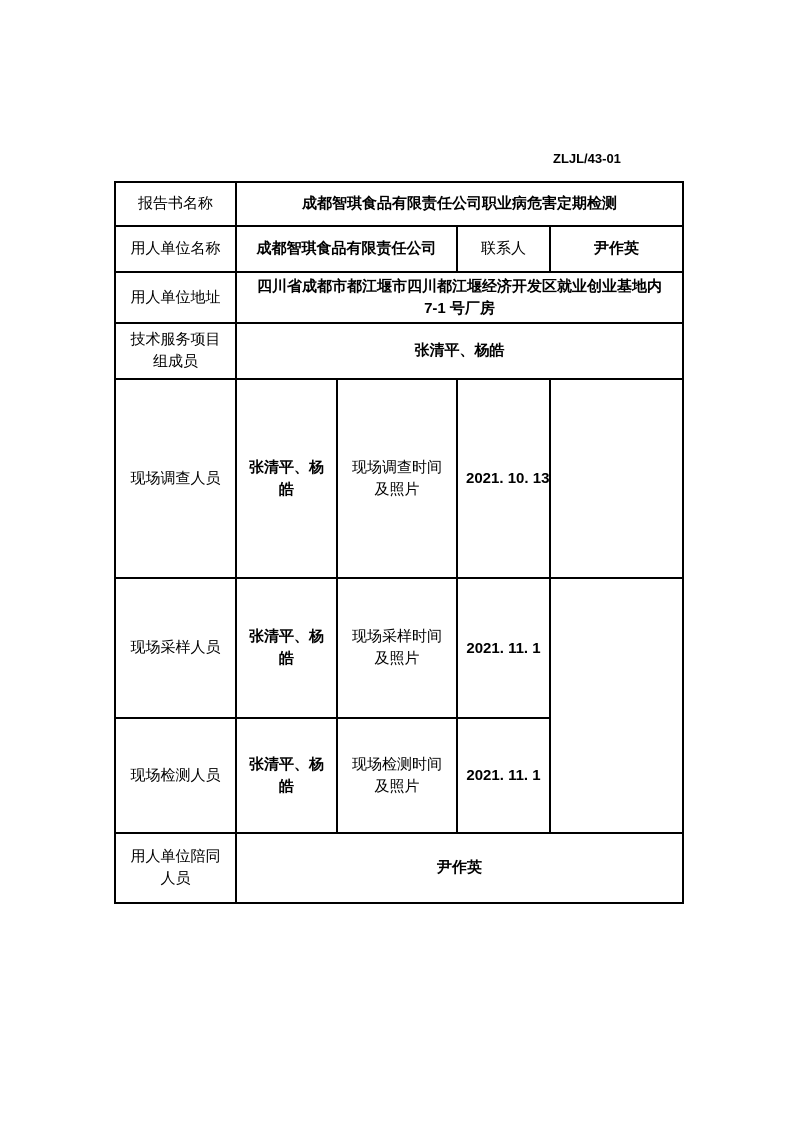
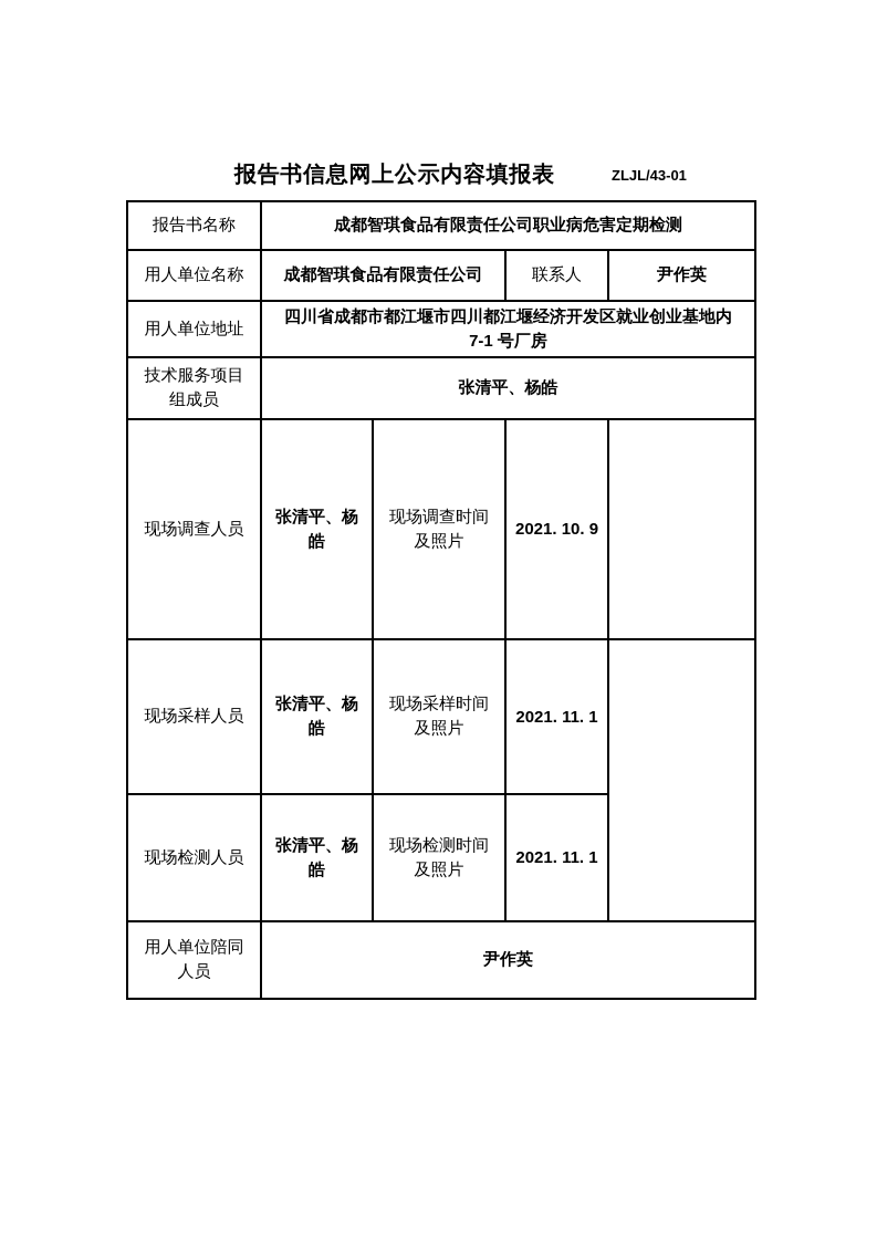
+ 报告书信息网上公示内容填报表
  ZLJL/43-01
  报告书名称	成都智琪食品有限责任公司职业病危害定期检测
  用人单位名称	成都智琪食品有限责任公司	联系人	尹作英
  用人单位地址	四川省成都市都江堰市四川都江堰经济开发区就业创业基地内 7-1 号厂房
  技术服务项目组成员	张清平、杨皓
- 现场调查人员	张清平、杨皓	现场调查时间及照片	2021. 10. 13
+ 现场调查人员	张清平、杨皓	现场调查时间及照片	2021. 10. 9
  现场采样人员	张清平、杨皓	现场采样时间及照片	2021. 11. 1
  现场检测人员	张清平、杨皓	现场检测时间及照片	2021. 11. 1
  用人单位陪同人员	尹作英
